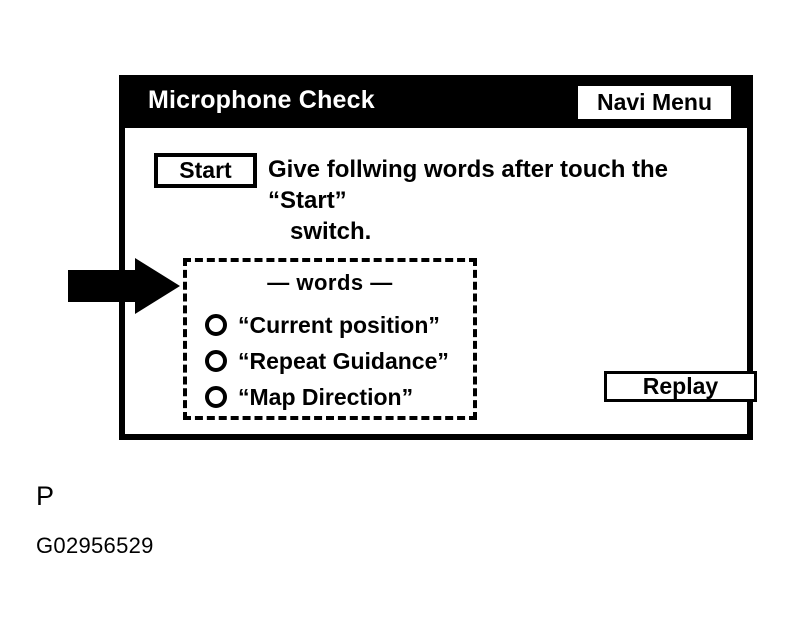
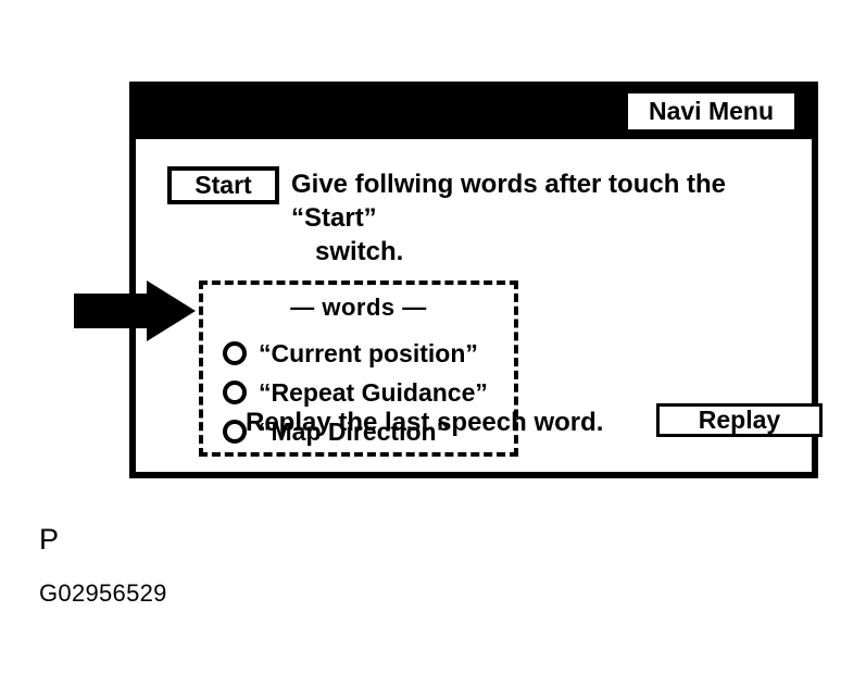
- Microphone Check
  Navi Menu
  Start
  Give follwing words after touch the “Start”
  switch.
  — words —
  “Current position”
  “Repeat Guidance”
  “Map Direction”
+ Replay the last speech word.
  Replay
  P
  G02956529
